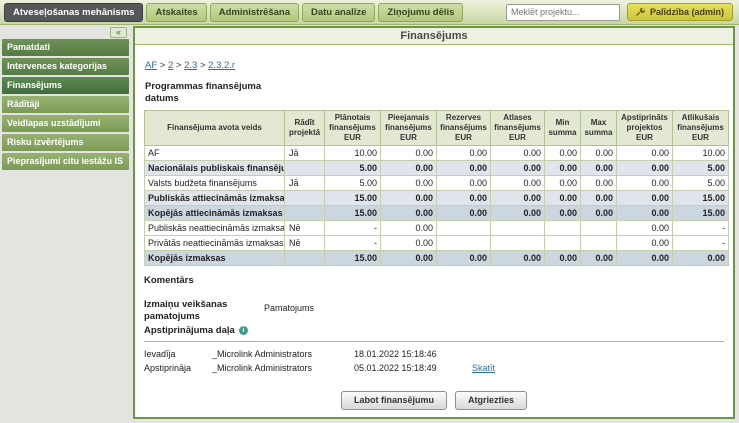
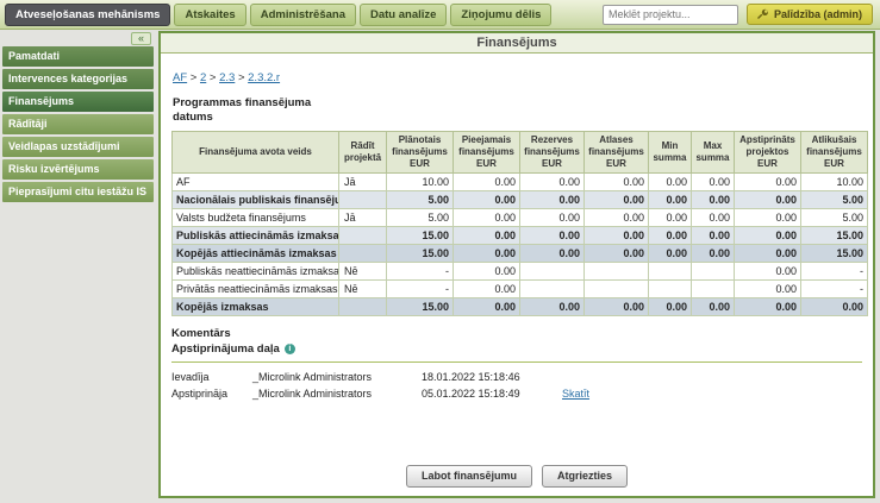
  Atveseļošanas mehānisms
  Atskaites
  Administrēšana
  Datu analīze
  Ziņojumu dēlis
  Meklēt projektu...
  Palīdzība (admin)
  «
  Pamatdati
  Intervences kategorijas
  Finansējums
  Rādītāji
  Veidlapas uzstādījumi
  Risku izvērtējums
  Pieprasījumi citu iestāžu IS
  Finansējums
  AF > 2 > 2.3 > 2.3.2.r
  Programmas finansējuma datums
  Finansējuma avota veids	Rādīt projektā	Plānotais finansējums EUR	Pieejamais finansējums EUR	Rezerves finansējums EUR	Atlases finansējums EUR	Min summa	Max summa	Apstiprināts projektos EUR	Atlikušais finansējums EUR
  AF	Jā	10.00	0.00	0.00	0.00	0.00	0.00	0.00	10.00
  Nacionālais publiskais finansēju		5.00	0.00	0.00	0.00	0.00	0.00	0.00	5.00
  Valsts budžeta finansējums	Jā	5.00	0.00	0.00	0.00	0.00	0.00	0.00	5.00
  Publiskās attiecināmās izmaksa		15.00	0.00	0.00	0.00	0.00	0.00	0.00	15.00
  Kopējās attiecināmās izmaksas		15.00	0.00	0.00	0.00	0.00	0.00	0.00	15.00
  Publiskās neattiecināmās izmaksa	Nē	-	0.00					0.00	-
  Privātās neattiecināmās izmaksas	Nē	-	0.00					0.00	-
  Kopējās izmaksas		15.00	0.00	0.00	0.00	0.00	0.00	0.00	0.00
  Komentārs
- Izmaiņu veikšanas pamatojums
- Pamatojums
  Apstiprinājuma daļa
  Ievadīja
  _Microlink Administrators
  18.01.2022 15:18:46
  Apstiprināja
  _Microlink Administrators
  05.01.2022 15:18:49
  Skatīt
  Labot finansējumu
  Atgriezties
